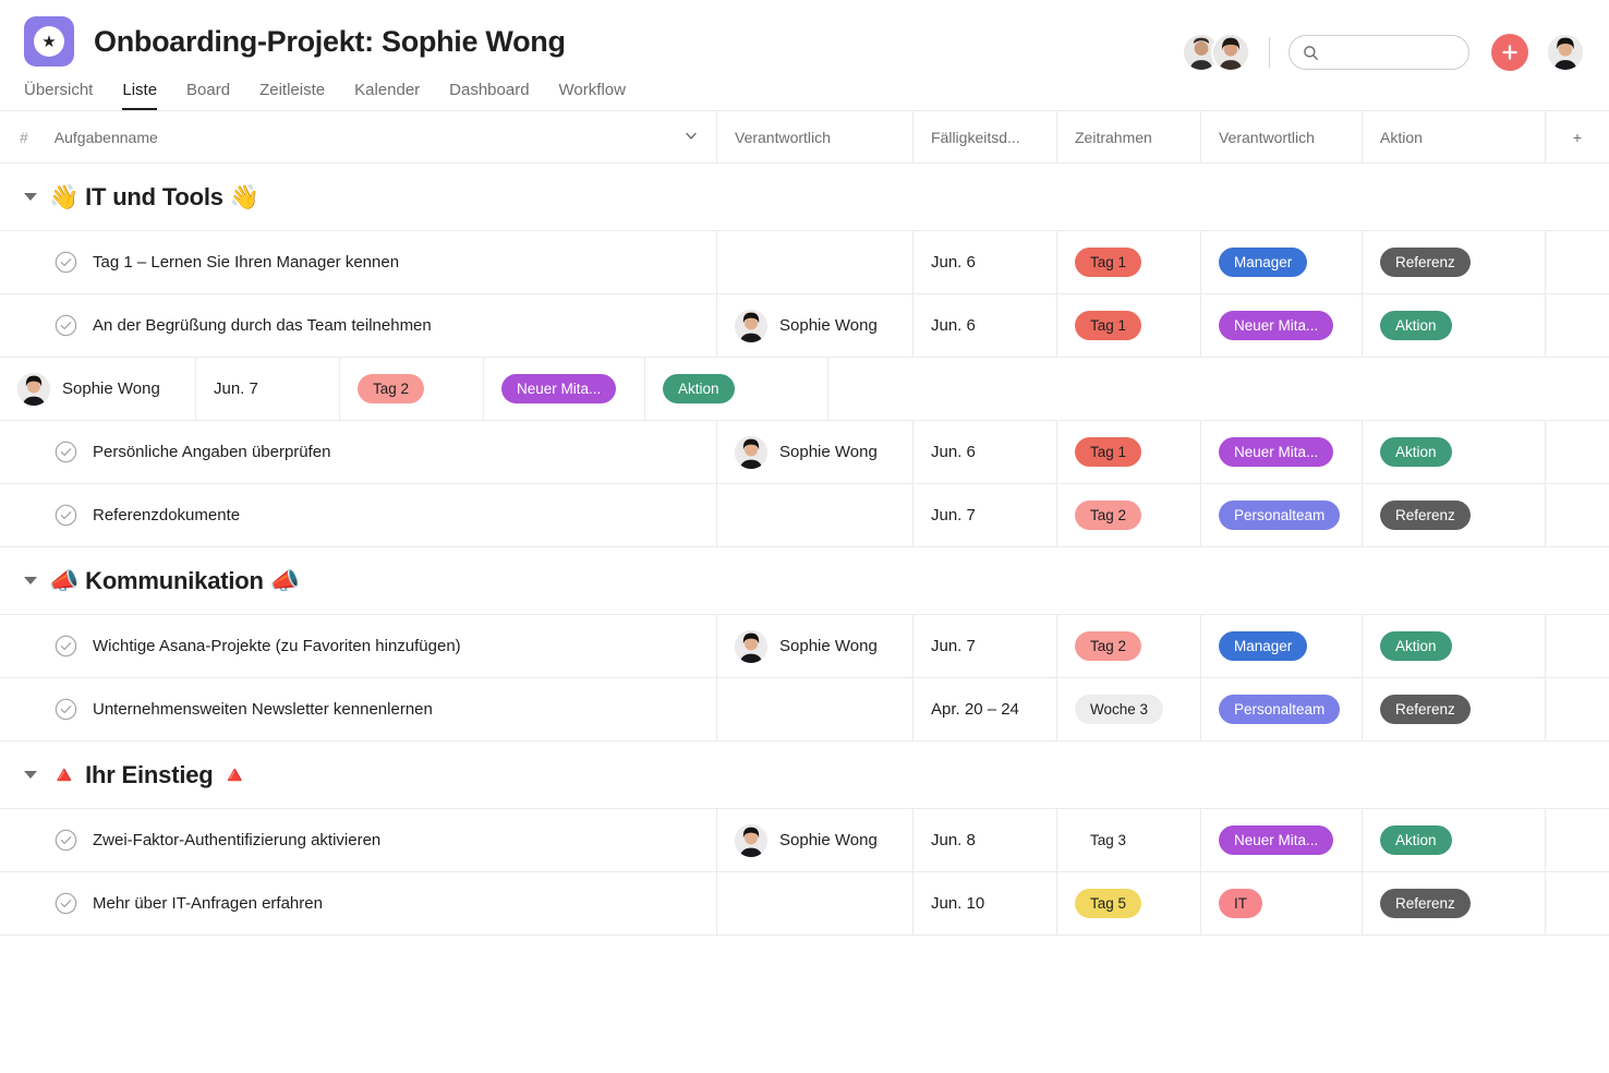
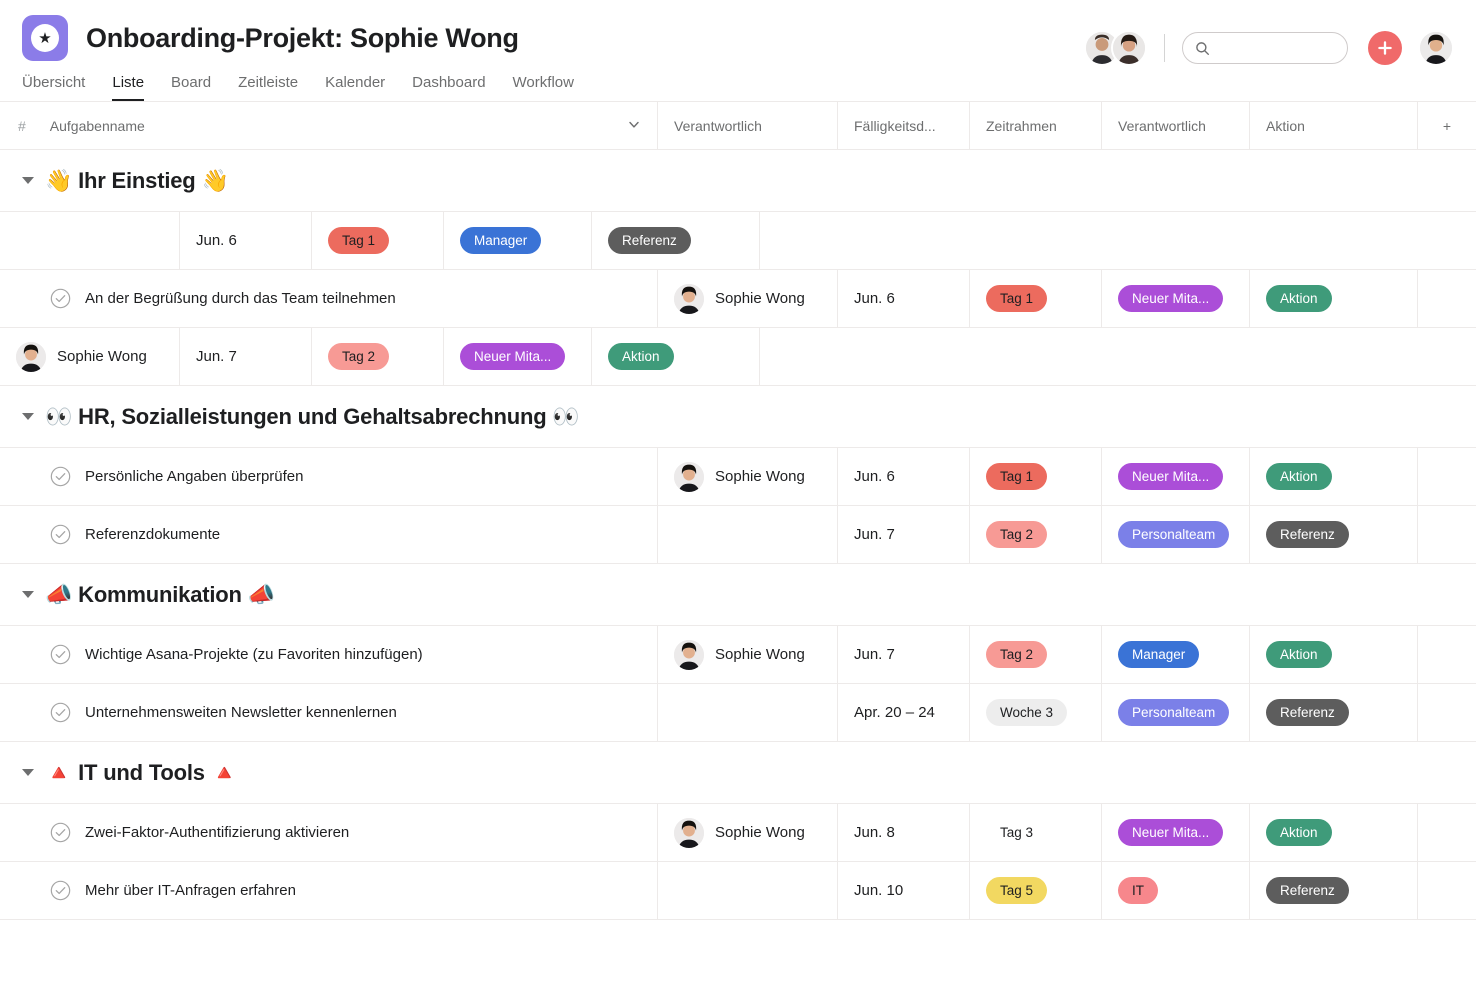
  ★
  Onboarding-Projekt: Sophie Wong
  Übersicht
  Liste
  Board
  Zeitleiste
  Kalender
  Dashboard
  Workflow
  #
  Aufgabenname
  Verantwortlich
  Fälligkeitsd...
  Zeitrahmen
  Verantwortlich
  Aktion
  +
- 👋 IT und Tools 👋
+ 👋 Ihr Einstieg 👋
- Tag 1 – Lernen Sie Ihren Manager kennen
  Jun. 6
  Tag 1
  Manager
  Referenz
  An der Begrüßung durch das Team teilnehmen
  Sophie Wong
  Jun. 6
  Tag 1
  Neuer Mita...
  Aktion
  Sophie Wong
  Jun. 7
  Tag 2
  Neuer Mita...
  Aktion
+ 👀 HR, Sozialleistungen und Gehaltsabrechnung 👀
  Persönliche Angaben überprüfen
  Sophie Wong
  Jun. 6
  Tag 1
  Neuer Mita...
  Aktion
  Referenzdokumente
  Jun. 7
  Tag 2
  Personalteam
  Referenz
  📣 Kommunikation 📣
  Wichtige Asana-Projekte (zu Favoriten hinzufügen)
  Sophie Wong
  Jun. 7
  Tag 2
  Manager
  Aktion
  Unternehmensweiten Newsletter kennenlernen
  Apr. 20 – 24
  Woche 3
  Personalteam
  Referenz
- 🔺 Ihr Einstieg 🔺
+ 🔺 IT und Tools 🔺
  Zwei-Faktor-Authentifizierung aktivieren
  Sophie Wong
  Jun. 8
  Tag 3
  Neuer Mita...
  Aktion
  Mehr über IT-Anfragen erfahren
  Jun. 10
  Tag 5
  IT
  Referenz
